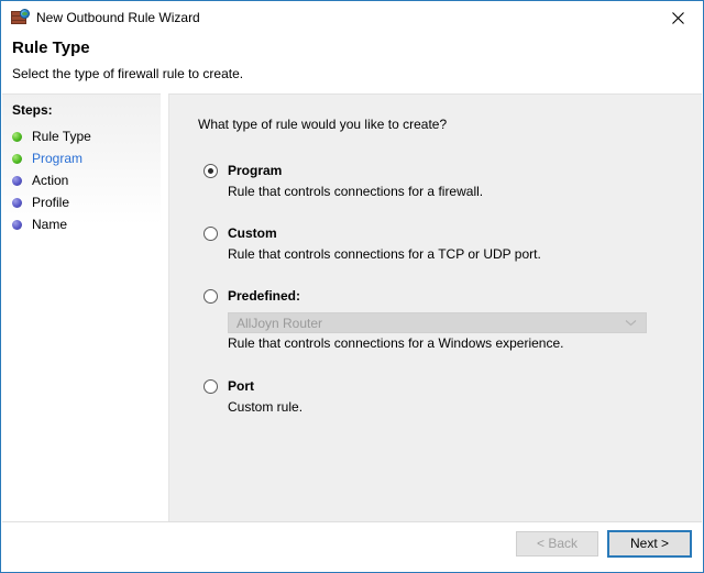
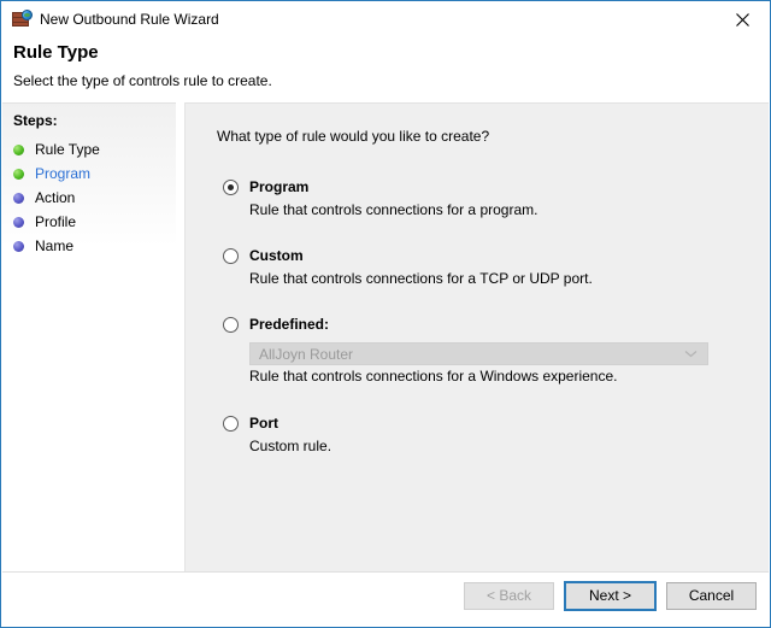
  New Outbound Rule Wizard
  Rule Type
- Select the type of firewall rule to create.
+ Select the type of controls rule to create.
  Steps:
  Rule Type
  Program
  Action
  Profile
  Name
  What type of rule would you like to create?
  Program
- Rule that controls connections for a firewall.
+ Rule that controls connections for a program.
  Custom
  Rule that controls connections for a TCP or UDP port.
  Predefined:
  AllJoyn Router
  Rule that controls connections for a Windows experience.
  Port
  Custom rule.
  < Back
  Next >
+ Cancel
